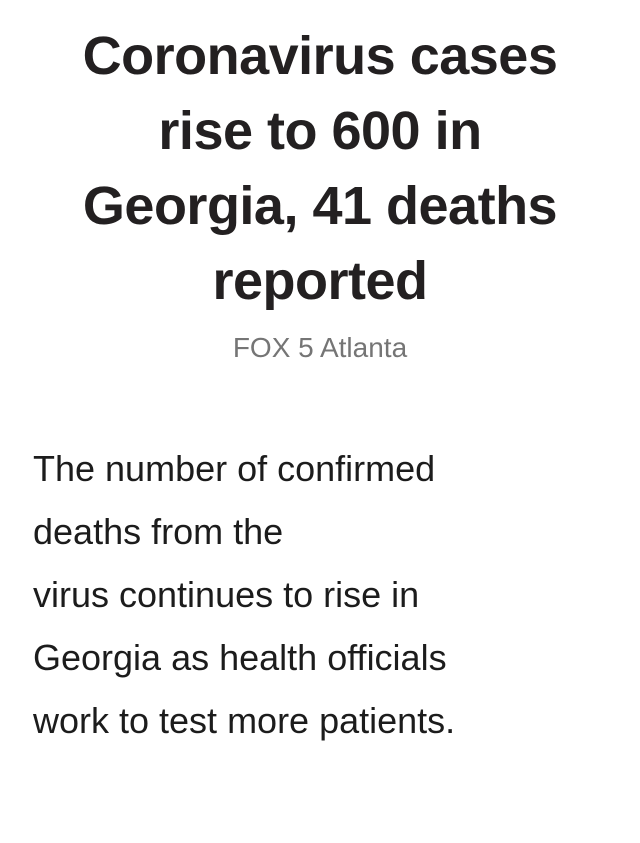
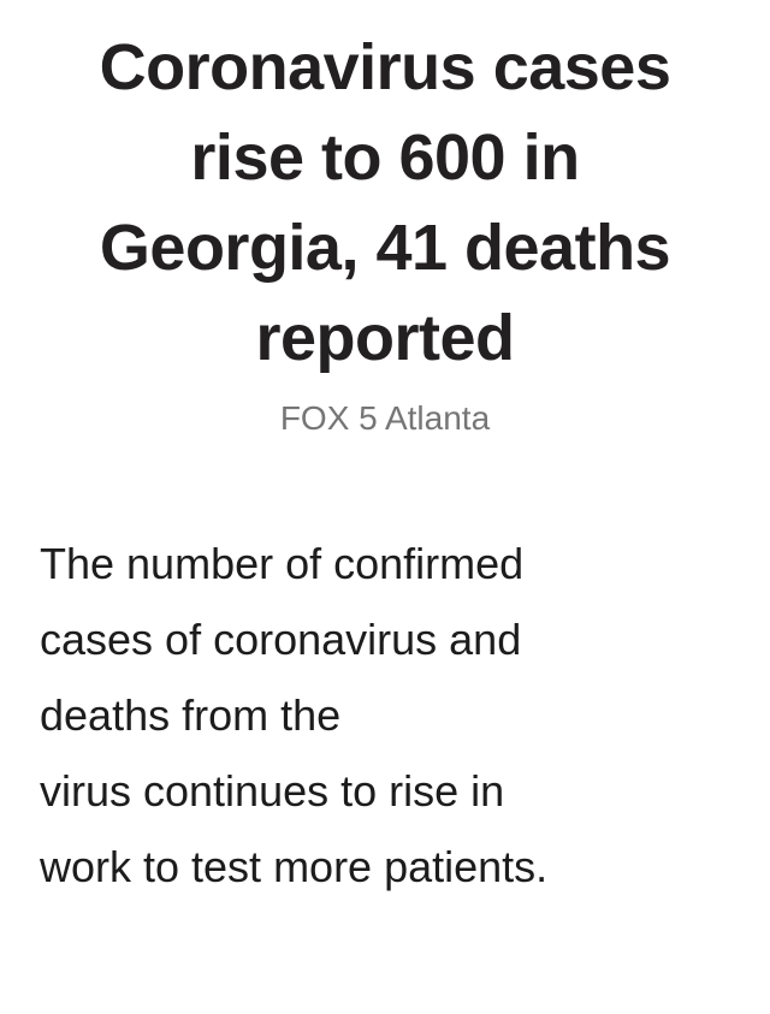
  Coronavirus cases
  rise to 600 in
  Georgia, 41 deaths
  reported
  FOX 5 Atlanta
  The number of confirmed
+ cases of coronavirus and
  deaths from the
  virus continues to rise in
- Georgia as health officials
  work to test more patients.
